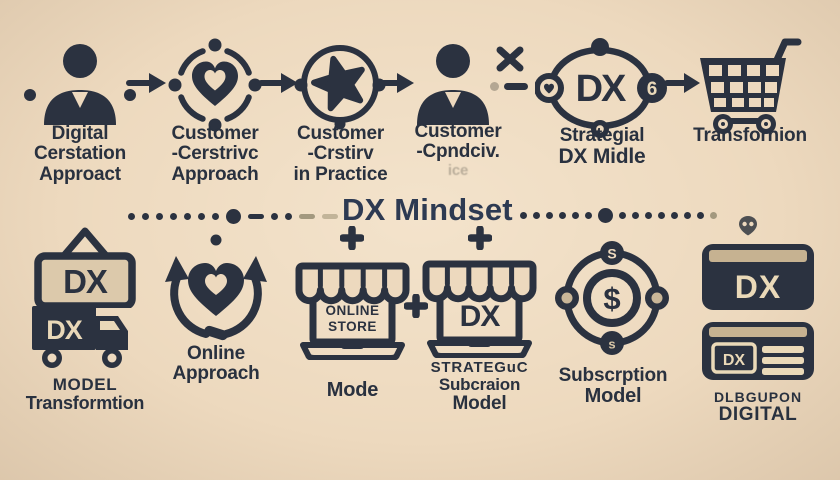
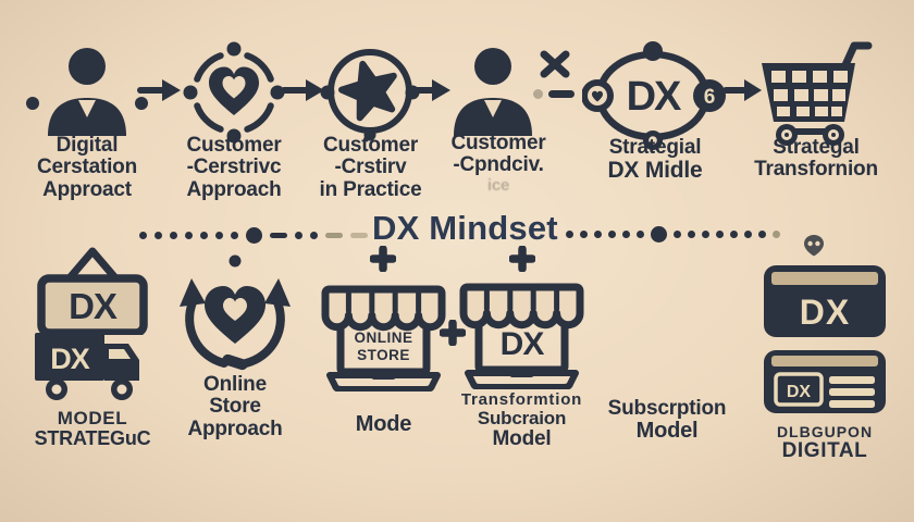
  Digital
  Cerstation
  Approact
  Customer
  -Cerstrivc
  Approach
  Customer
  -Crstirv
  in Practice
  Customer
  -Cpndciv.
  ice
  DX
  6
  Strategial
  DX Midle
+ Strategal
  Transfornion
  DX Mindset
  DX
  DX
  MODEL
- Transformtion
+ STRATEGuC
  Online
+ Store
  Approach
  ONLINE
  STORE
  Mode
  DX
- STRATEGuC
+ Transformtion
  Subcraion
  Model
- $
- S
- s
  Subscrption
  Model
  DX
  DX
  DLBGUPON
  DIGITAL
